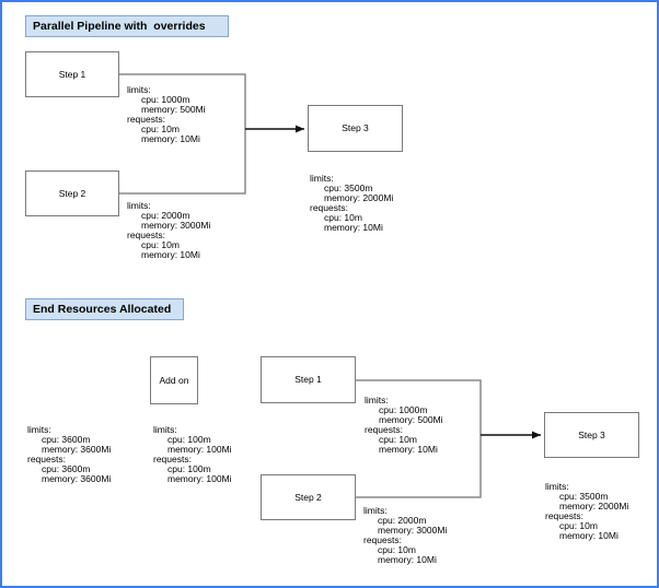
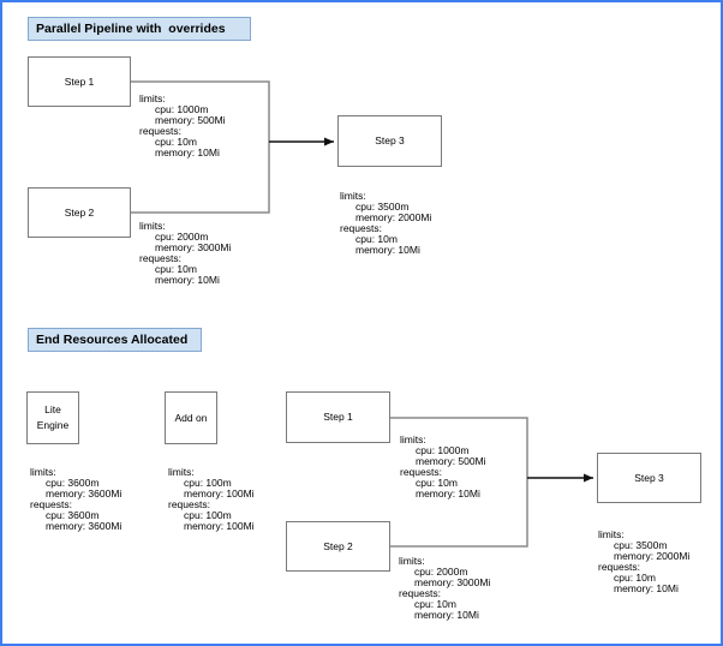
  Parallel Pipeline with overrides
  Step 1
  Step 2
  Step 3
  limits:
  cpu: 1000m
  memory: 500Mi
  requests:
  cpu: 10m
  memory: 10Mi
  limits:
  cpu: 2000m
  memory: 3000Mi
  requests:
  cpu: 10m
  memory: 10Mi
  limits:
  cpu: 3500m
  memory: 2000Mi
  requests:
  cpu: 10m
  memory: 10Mi
  End Resources Allocated
+ Lite
+ Engine
  Add on
  Step 1
  Step 2
  Step 3
  limits:
  cpu: 3600m
  memory: 3600Mi
  requests:
  cpu: 3600m
  memory: 3600Mi
  limits:
  cpu: 100m
  memory: 100Mi
  requests:
  cpu: 100m
  memory: 100Mi
  limits:
  cpu: 1000m
  memory: 500Mi
  requests:
  cpu: 10m
  memory: 10Mi
  limits:
  cpu: 2000m
  memory: 3000Mi
  requests:
  cpu: 10m
  memory: 10Mi
  limits:
  cpu: 3500m
  memory: 2000Mi
  requests:
  cpu: 10m
  memory: 10Mi
